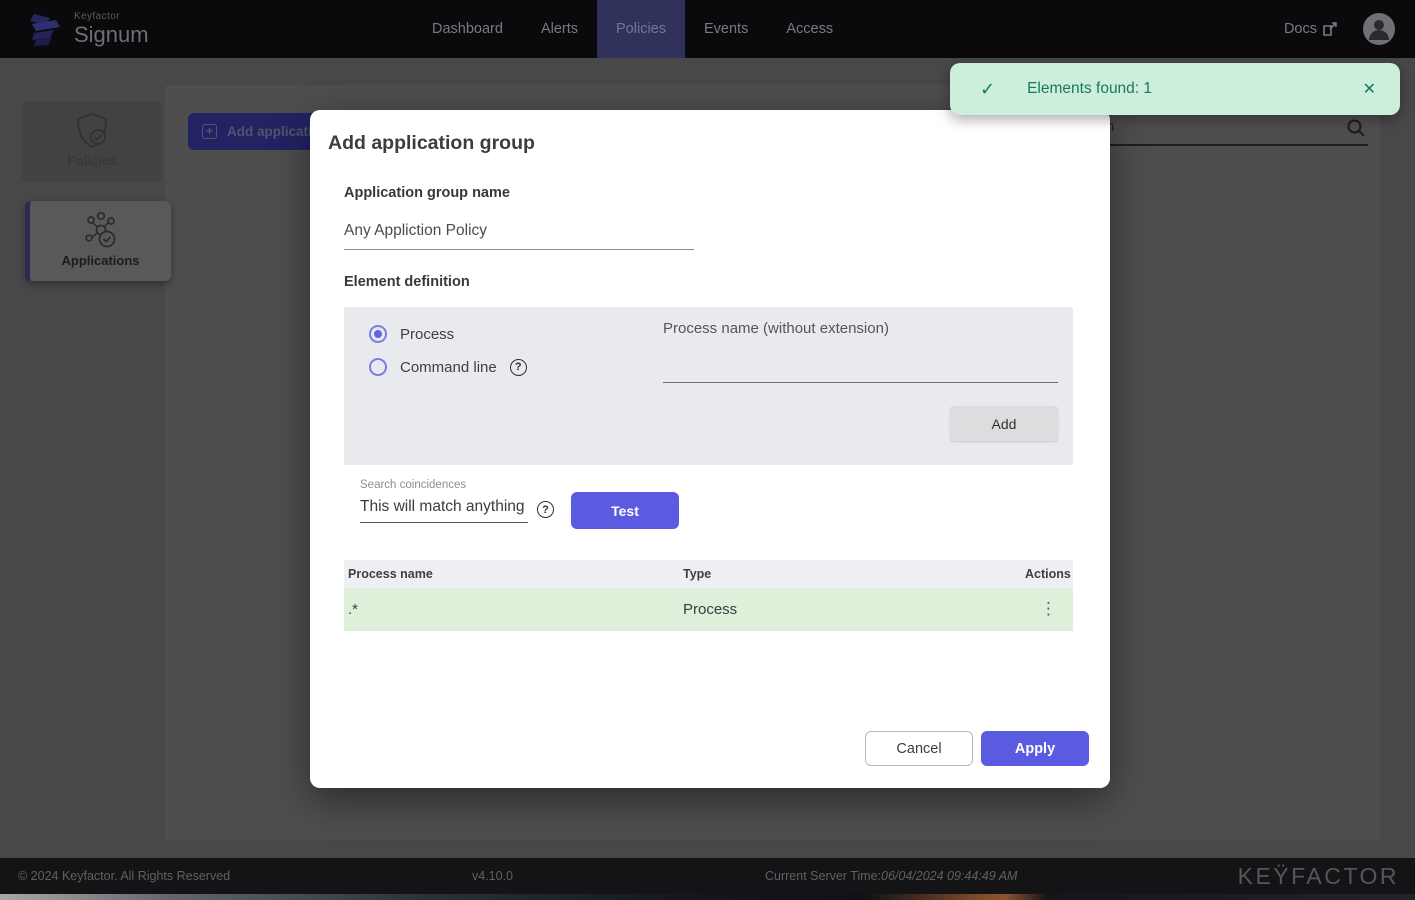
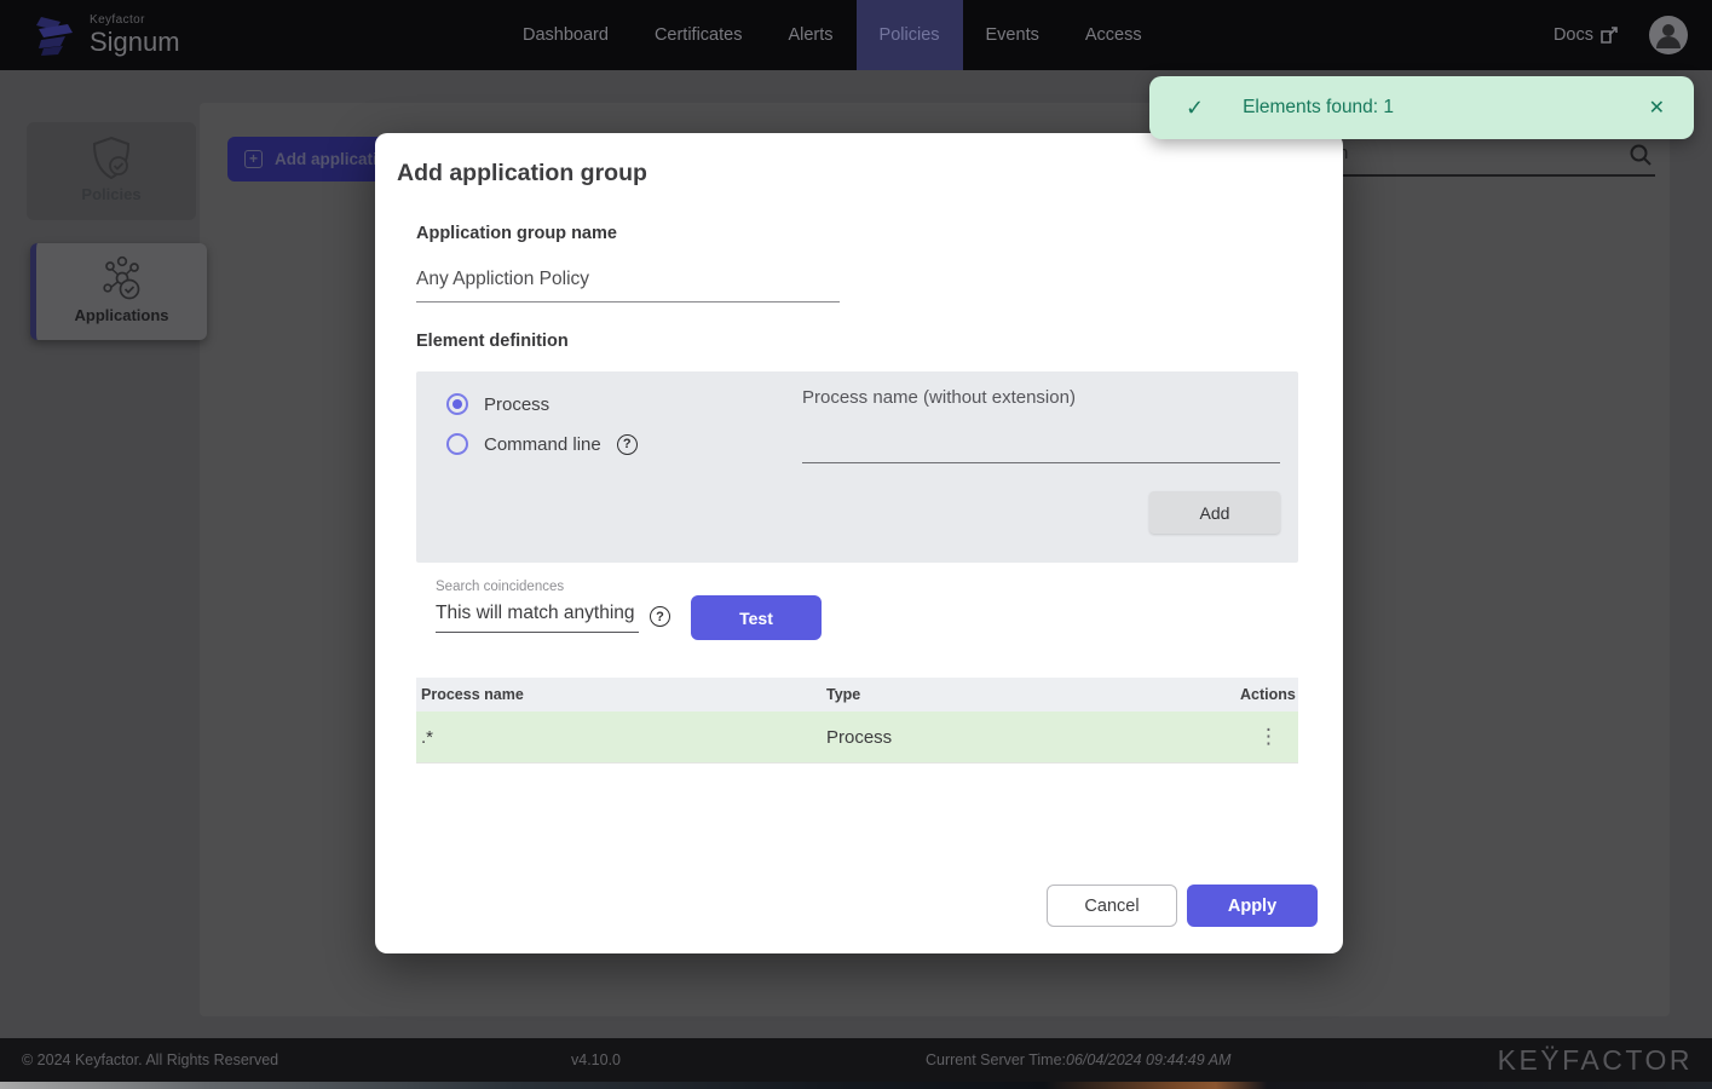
  Keyfactor
  Signum
  Dashboard
+ Certificates
  Alerts
  Policies
  Events
  Access
  Docs
  Applications
  +
  Add applicat
  h
  ✓
  Elements found: 1
  ✕
  Add application group
  Application group name
  Any Appliction Policy
  Element definition
  Process
  Command line
  ?
  Process name (without extension)
  Add
  Search coincidences
  This will match anything
  ?
  Test
  Process name
  Type
  Actions
  .*
  Process
  ⋮
  Cancel
  Apply
  © 2024 Keyfactor. All Rights Reserved
  v4.10.0
  Current Server Time:06/04/2024 09:44:49 AM
  KEŸFACTOR
